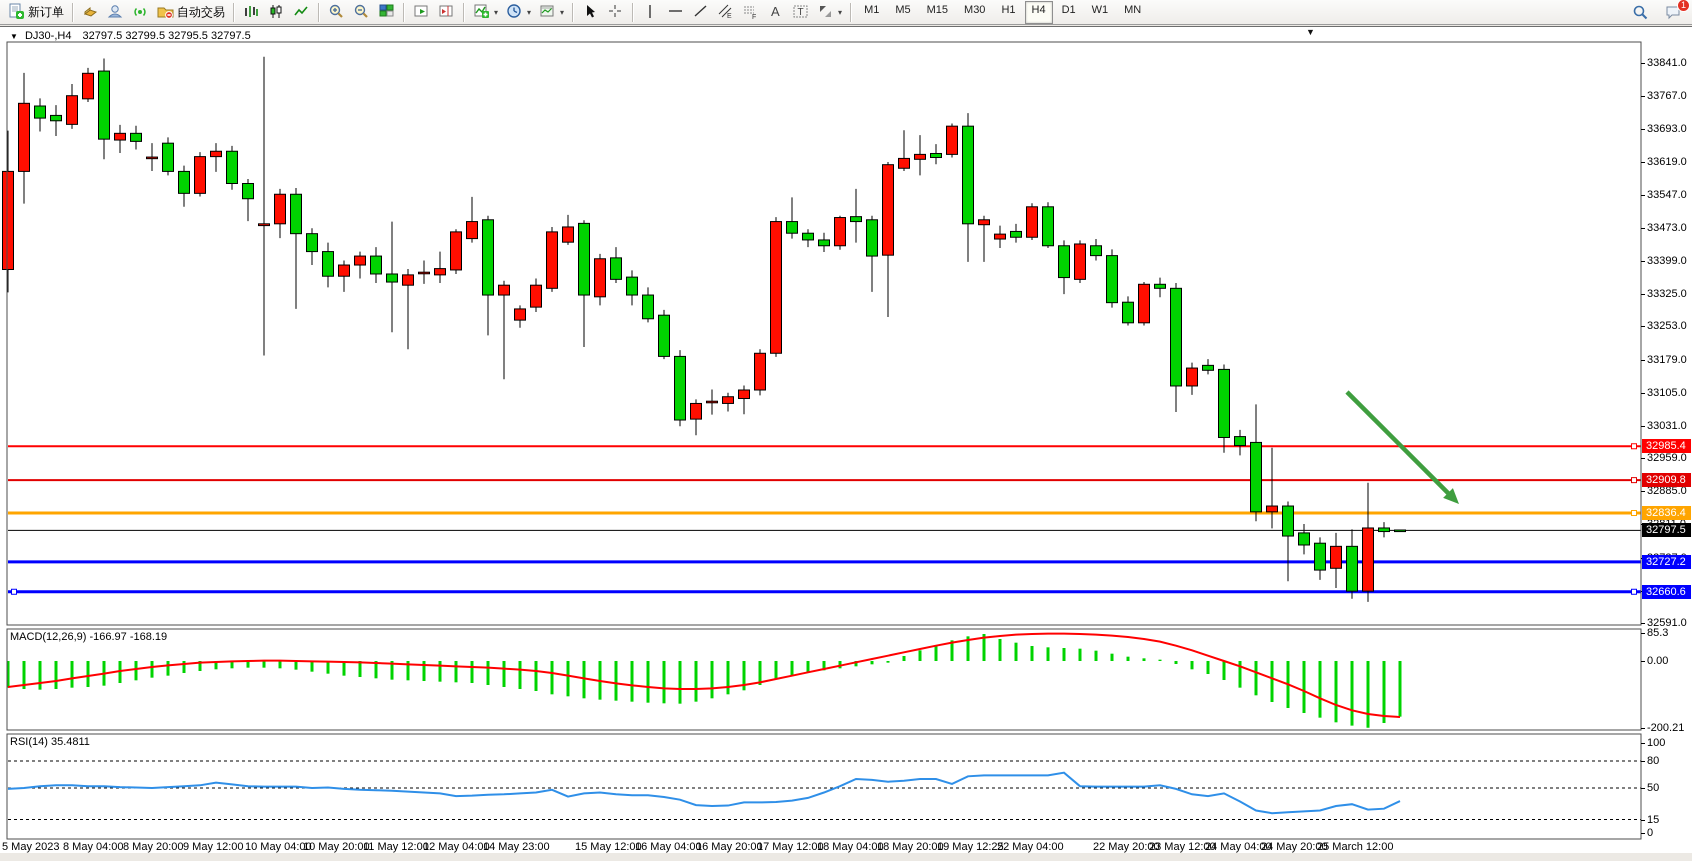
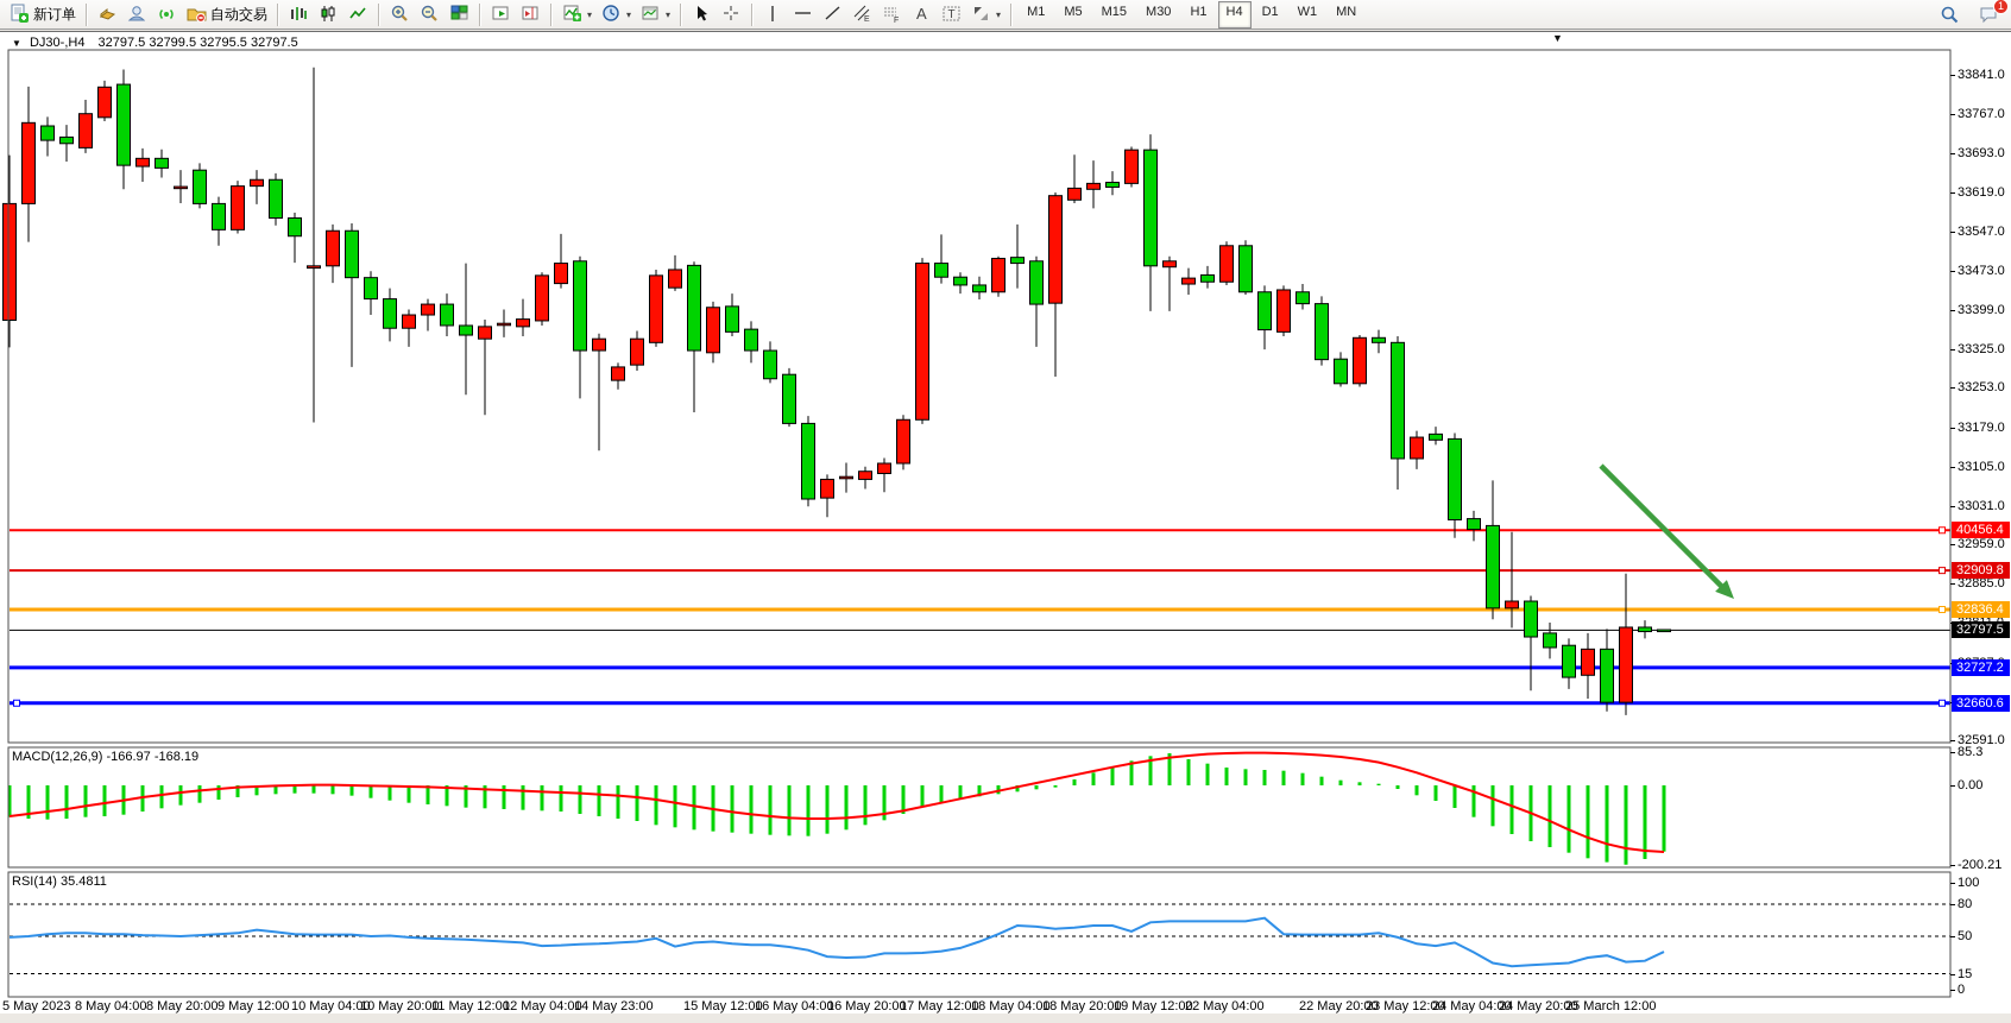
  新订单
  自动交易
  ▾
  ▾
  ▾
  A
  T
  ▾
  M1
  M5
  M15
  M30
  H1
  H4
  D1
  W1
  MN
  1
  ▼ DJ30-,H4 32797.5 32799.5 32795.5 32797.5
  ▼
  33841.0
  33767.0
  33693.0
  33619.0
  33547.0
  33473.0
  33399.0
  33325.0
  33253.0
  33179.0
  33105.0
  33031.0
  32959.0
  32885.0
  32591.0
  85.3
  0.00
  -200.21
  100
  80
  50
  15
  0
- 32985.4
+ 40456.4
  32909.8
  32836.4
  32797.5
  32727.2
  32660.6
  5 May 2023
  8 May 04:00
  8 May 20:00
  9 May 12:00
  10 May 04:00
  10 May 20:00
  11 May 12:00
  12 May 04:00
  14 May 23:00
  15 May 12:00
  16 May 04:00
  16 May 20:00
  17 May 12:00
  18 May 04:00
  18 May 20:00
- 19 May 12:25
+ 19 May 12:00
  22 May 04:00
  22 May 20:00
  23 May 12:00
  24 May 04:00
  24 May 20:00
  25 March 12:00
  MACD(12,26,9) -166.97 -168.19
  RSI(14) 35.4811
